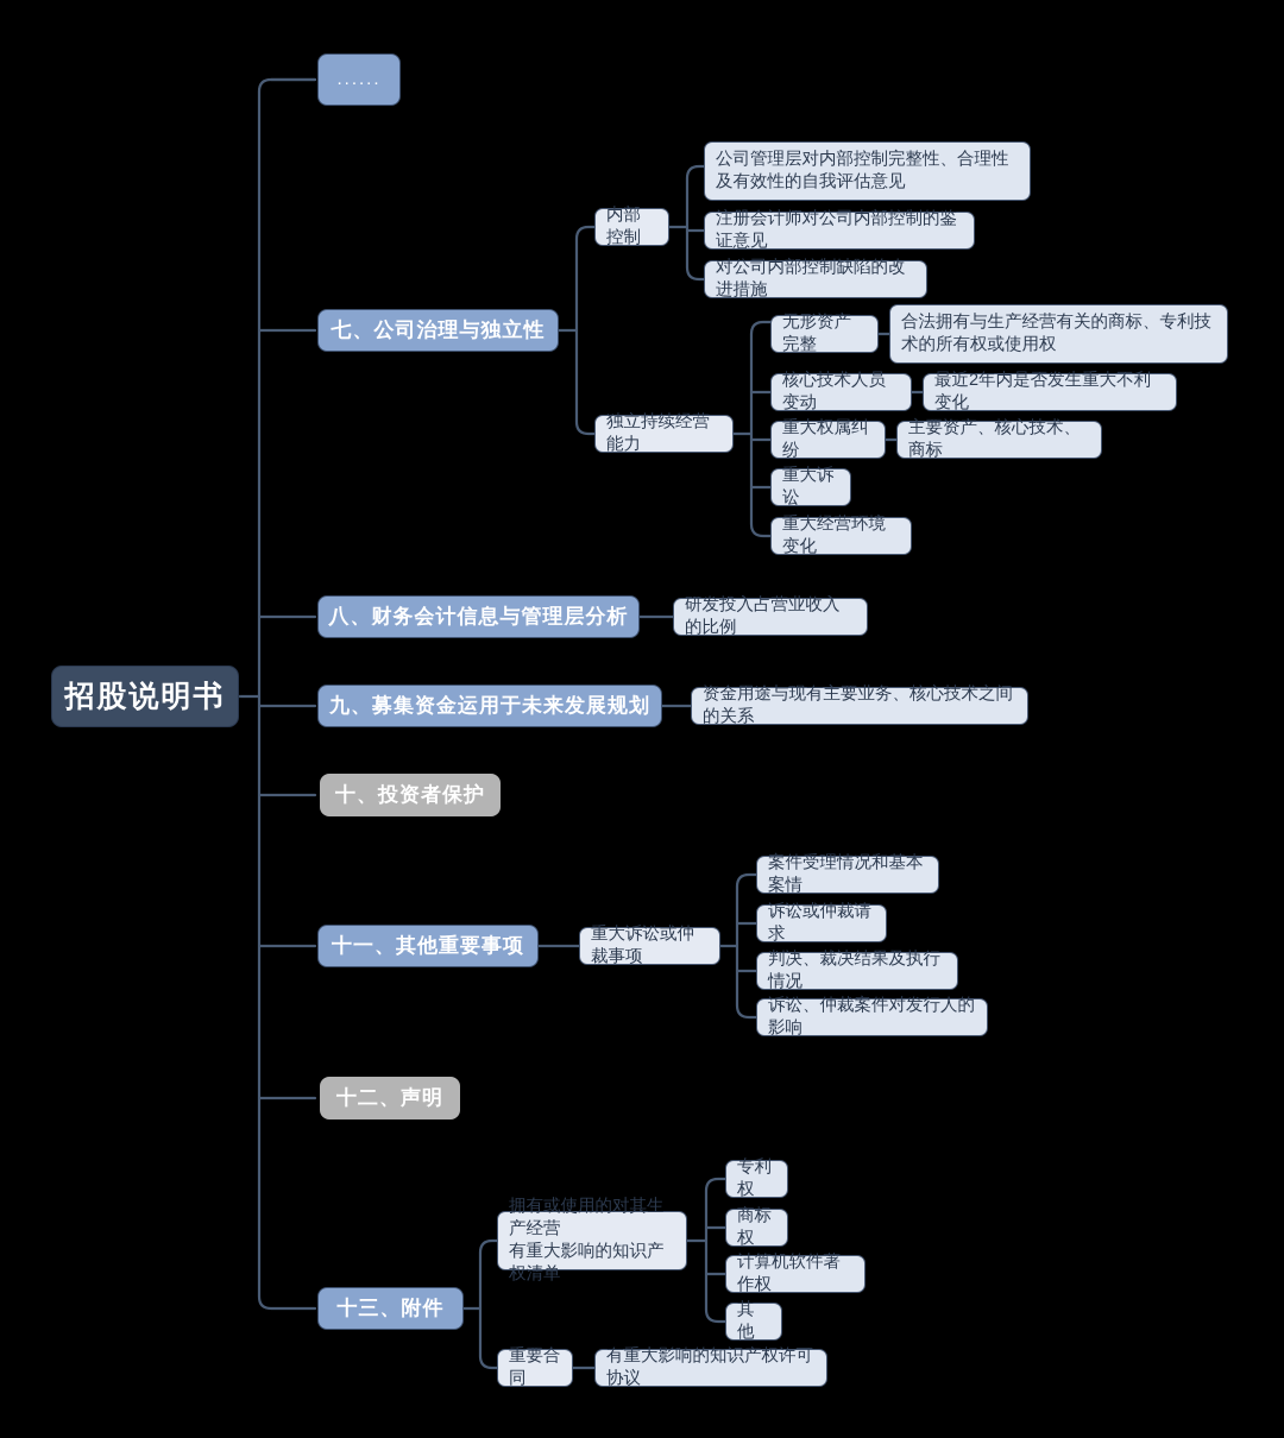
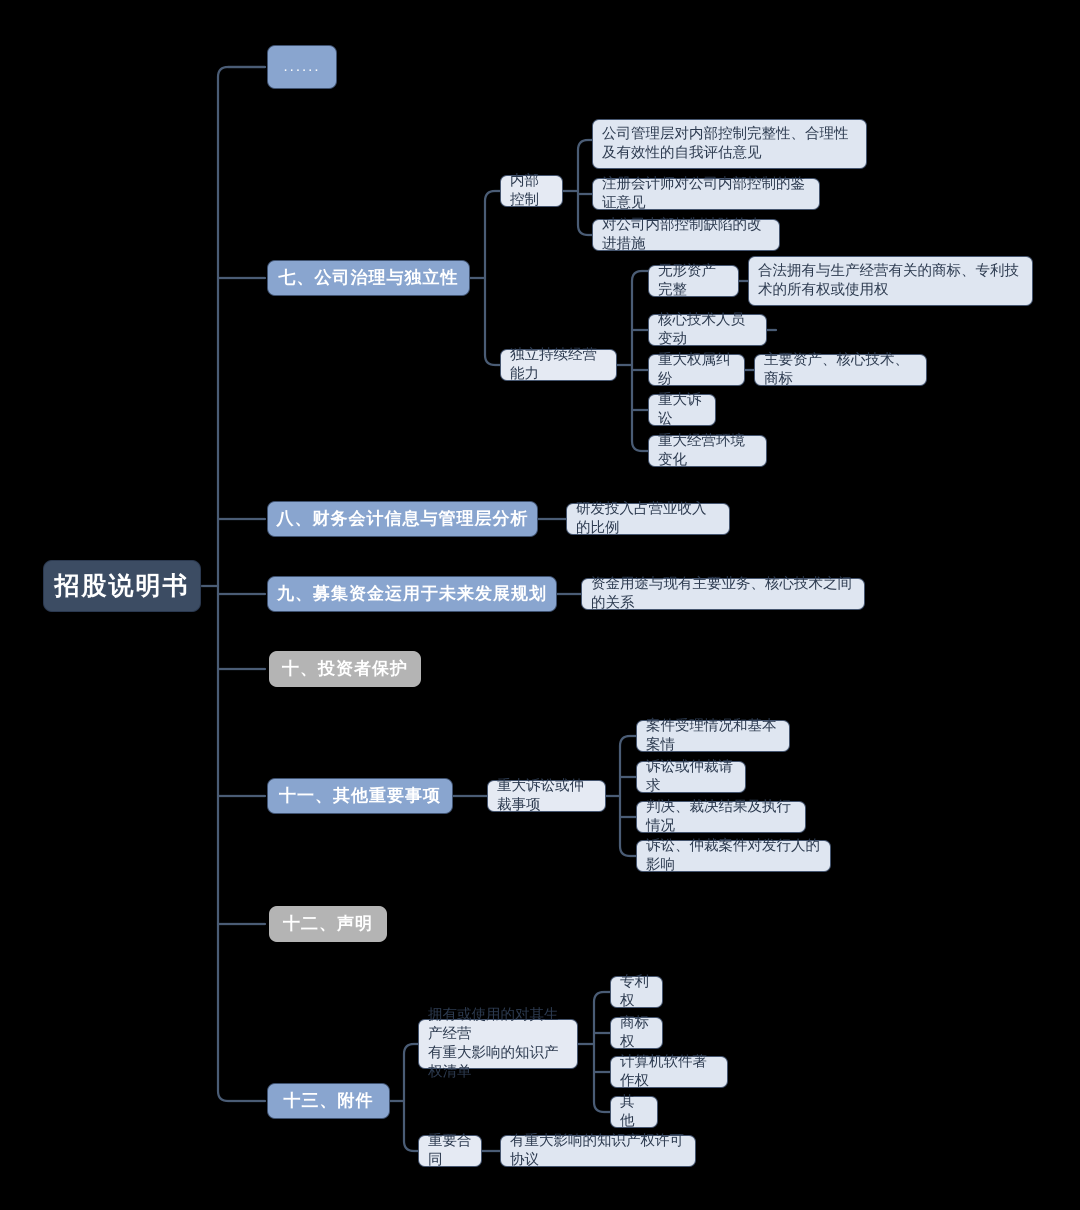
  招股说明书
  ......
  七、公司治理与独立性
  内部控制
  公司管理层对内部控制完整性、合理性及有效性的自我评估意见
  注册会计师对公司内部控制的鉴证意见
  对公司内部控制缺陷的改进措施
  独立持续经营能力
  无形资产完整
  合法拥有与生产经营有关的商标、专利技术的所有权或使用权
  核心技术人员变动
- 最近2年内是否发生重大不利变化
  重大权属纠纷
  主要资产、核心技术、商标
  重大诉讼
  重大经营环境变化
  八、财务会计信息与管理层分析
  研发投入占营业收入的比例
  九、募集资金运用于未来发展规划
  资金用途与现有主要业务、核心技术之间的关系
  十、投资者保护
  十一、其他重要事项
  重大诉讼或仲裁事项
  案件受理情况和基本案情
  诉讼或仲裁请求
  判决、裁决结果及执行情况
  诉讼、仲裁案件对发行人的影响
  十二、声明
  十三、附件
  拥有或使用的对其生产经营
  有重大影响的知识产权清单
  专利权
  商标权
  计算机软件著作权
  其他
  重要合同
  有重大影响的知识产权许可协议
